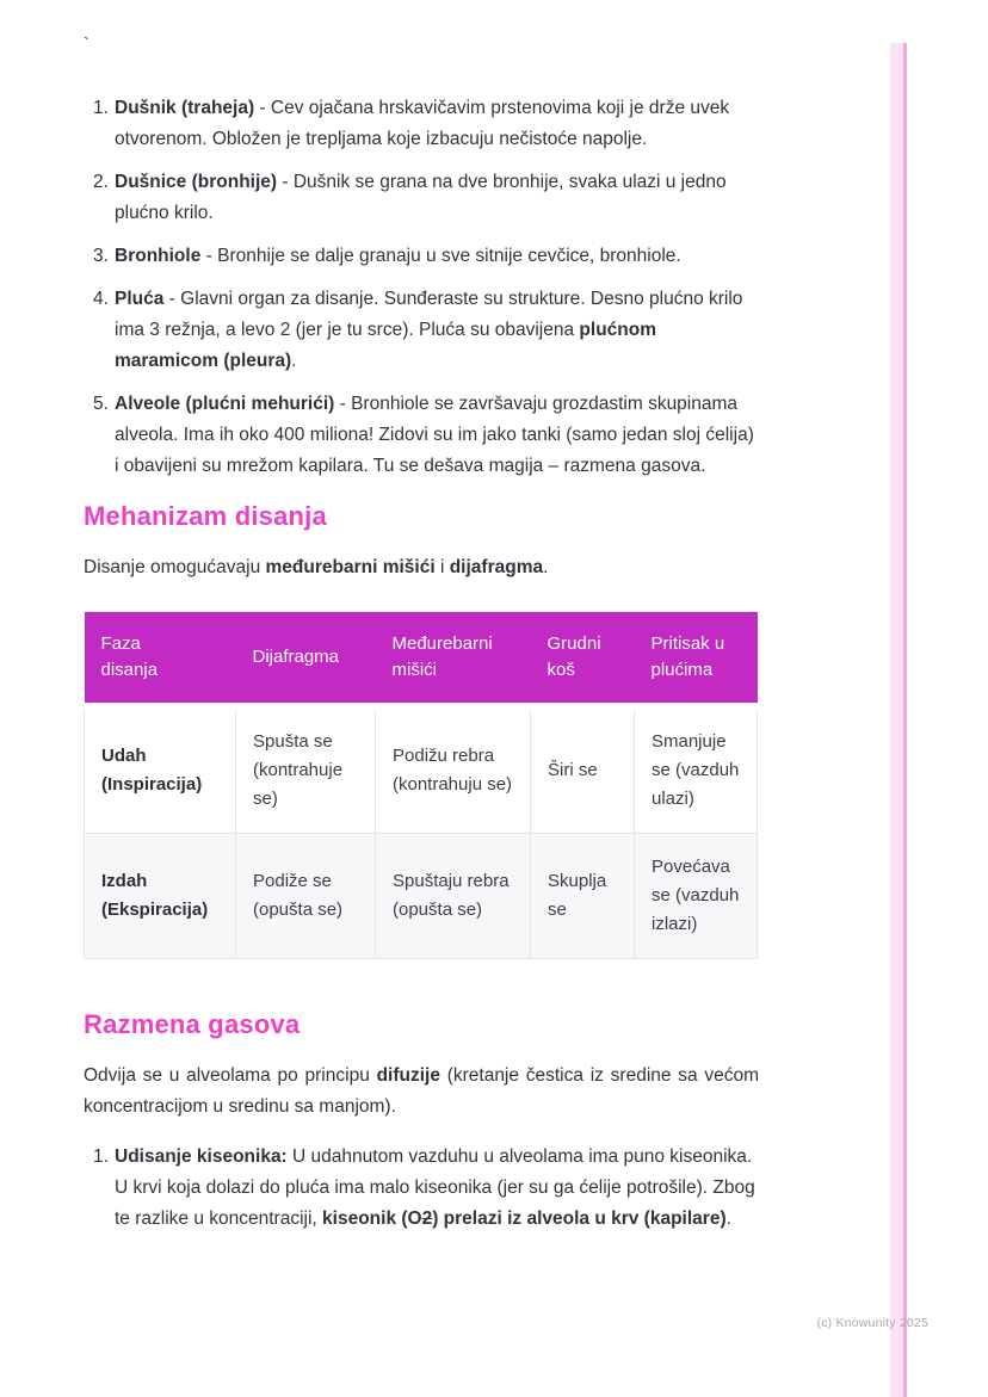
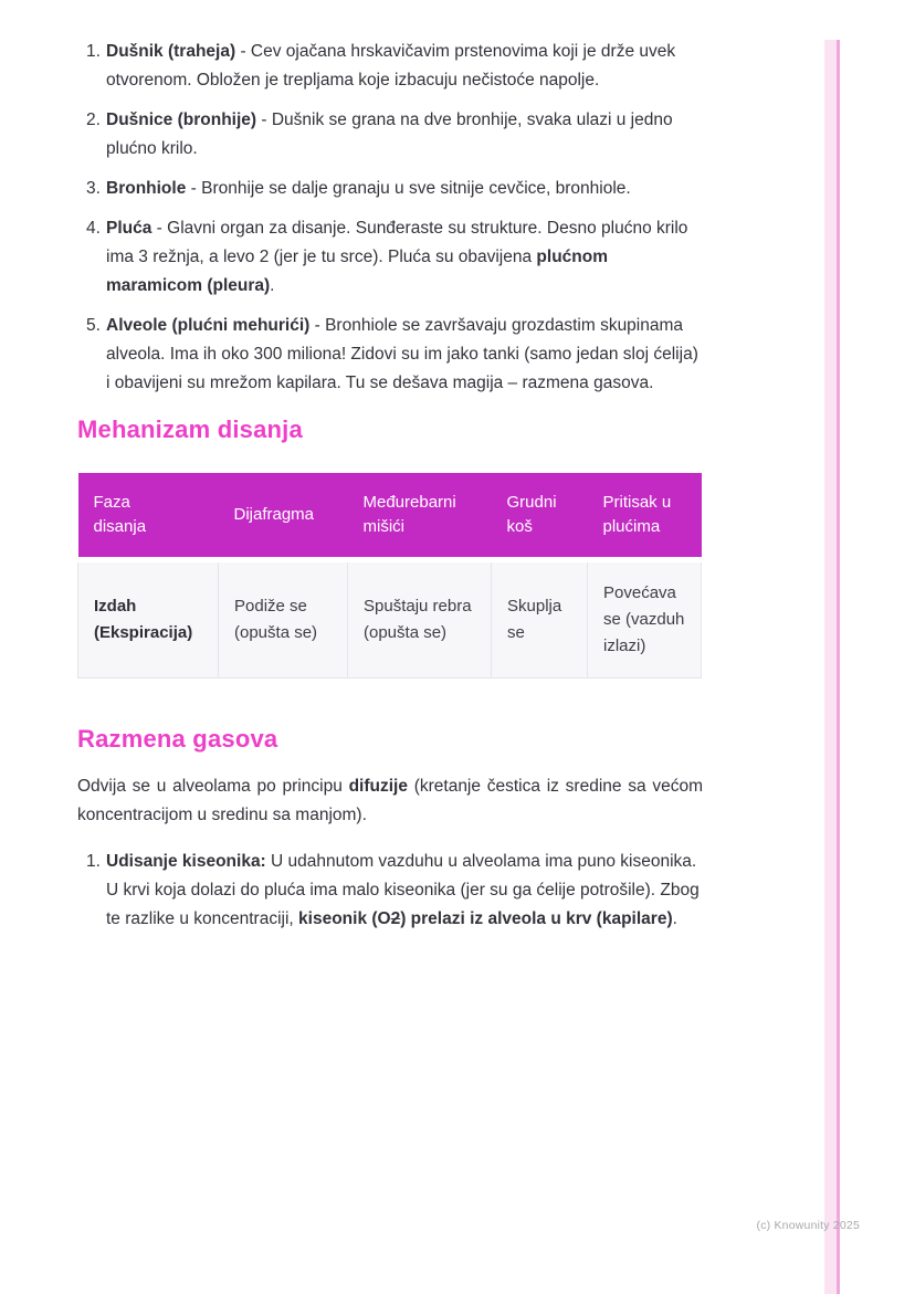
  (c) Knowunity 2025
- `
  1.
  Dušnik (traheja) - Cev ojačana hrskavičavim prstenovima koji je drže uvek otvorenom. Obložen je trepljama koje izbacuju nečistoće napolje.
  2.
  Dušnice (bronhije) - Dušnik se grana na dve bronhije, svaka ulazi u jedno plućno krilo.
  3.
  Bronhiole - Bronhije se dalje granaju u sve sitnije cevčice, bronhiole.
  4.
  Pluća - Glavni organ za disanje. Sunđeraste su strukture. Desno plućno krilo ima 3 režnja, a levo 2 (jer je tu srce). Pluća su obavijena plućnom maramicom (pleura).
  5.
- Alveole (plućni mehurići) - Bronhiole se završavaju grozdastim skupinama alveola. Ima ih oko 400 miliona! Zidovi su im jako tanki (samo jedan sloj ćelija) i obavijeni su mrežom kapilara. Tu se dešava magija – razmena gasova.
+ Alveole (plućni mehurići) - Bronhiole se završavaju grozdastim skupinama alveola. Ima ih oko 300 miliona! Zidovi su im jako tanki (samo jedan sloj ćelija) i obavijeni su mrežom kapilara. Tu se dešava magija – razmena gasova.
  Mehanizam disanja
- Disanje omogućavaju međurebarni mišići i dijafragma.
  Faza disanja	Dijafragma	Međurebarni mišići	Grudni koš	Pritisak u plućima
- Udah (Inspiracija)	Spušta se (kontrahuje se)	Podižu rebra (kontrahuju se)	Širi se	Smanjuje se (vazduh ulazi)
  Izdah (Ekspiracija)	Podiže se (opušta se)	Spuštaju rebra (opušta se)	Skuplja se	Povećava se (vazduh izlazi)
  Razmena gasova
  Odvija se u alveolama po principu difuzije (kretanje čestica iz sredine sa većom koncentracijom u sredinu sa manjom).
  1.
  Udisanje kiseonika: U udahnutom vazduhu u alveolama ima puno kiseonika. U krvi koja dolazi do pluća ima malo kiseonika (jer su ga ćelije potrošile). Zbog te razlike u koncentraciji, kiseonik (O2) prelazi iz alveola u krv (kapilare).
